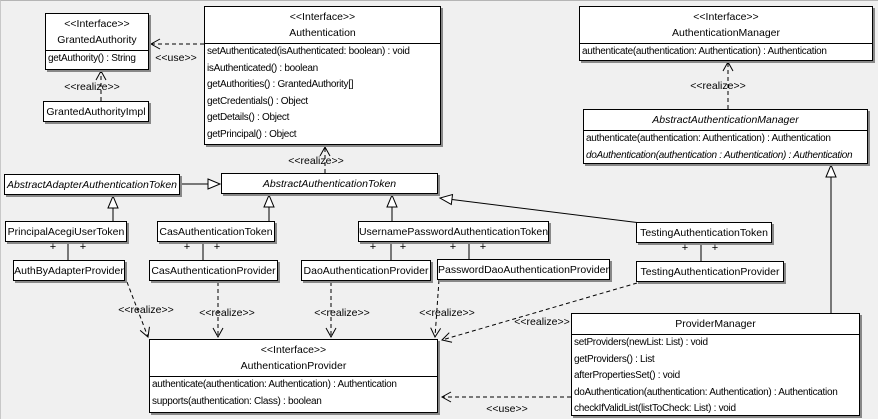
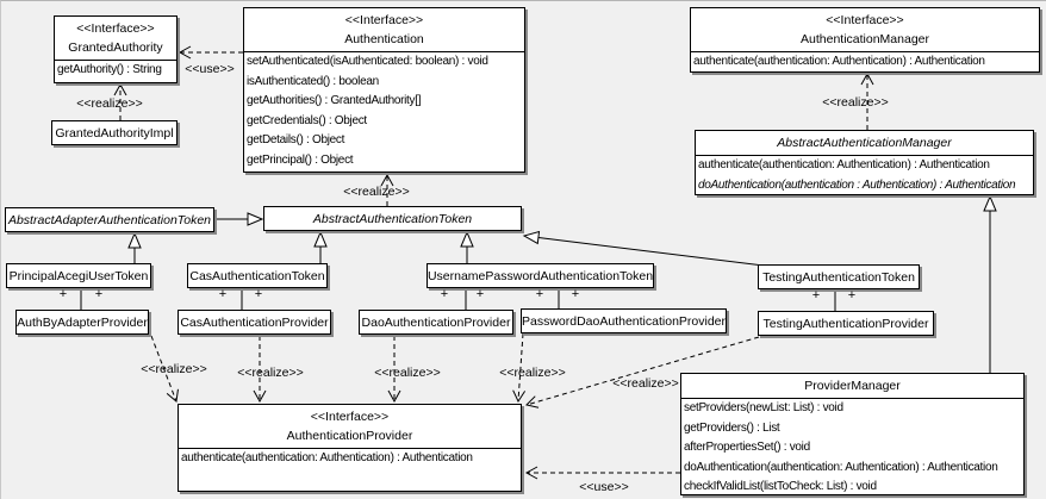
  <<Interface>>
  GrantedAuthority
  getAuthority() : String
  GrantedAuthorityImpl
  <<Interface>>
  Authentication
  setAuthenticated(isAuthenticated: boolean) : void
  isAuthenticated() : boolean
  getAuthorities() : GrantedAuthority[]
  getCredentials() : Object
  getDetails() : Object
  getPrincipal() : Object
  <<Interface>>
  AuthenticationManager
  authenticate(authentication: Authentication) : Authentication
  AbstractAuthenticationManager
  authenticate(authentication: Authentication) : Authentication
  doAuthentication(authentication : Authentication) : Authentication
  AbstractAdapterAuthenticationToken
  AbstractAuthenticationToken
  PrincipalAcegiUserToken
  CasAuthenticationToken
  UsernamePasswordAuthenticationToken
  TestingAuthenticationToken
  AuthByAdapterProvider
  CasAuthenticationProvider
  DaoAuthenticationProvider
  PasswordDaoAuthenticationProvider
  TestingAuthenticationProvider
  <<Interface>>
  AuthenticationProvider
  authenticate(authentication: Authentication) : Authentication
- supports(authentication: Class) : boolean
  ProviderManager
  setProviders(newList: List) : void
  getProviders() : List
  afterPropertiesSet() : void
  doAuthentication(authentication: Authentication) : Authentication
  checkIfValidList(listToCheck: List) : void
  <<use>>
  <<realize>>
  <<realize>>
  <<realize>>
  <<realize>>
  <<realize>>
  <<realize>>
  <<realize>>
  <<realize>>
  <<use>>
  +
  +
  +
  +
  +
  +
  +
  +
  +
  +
